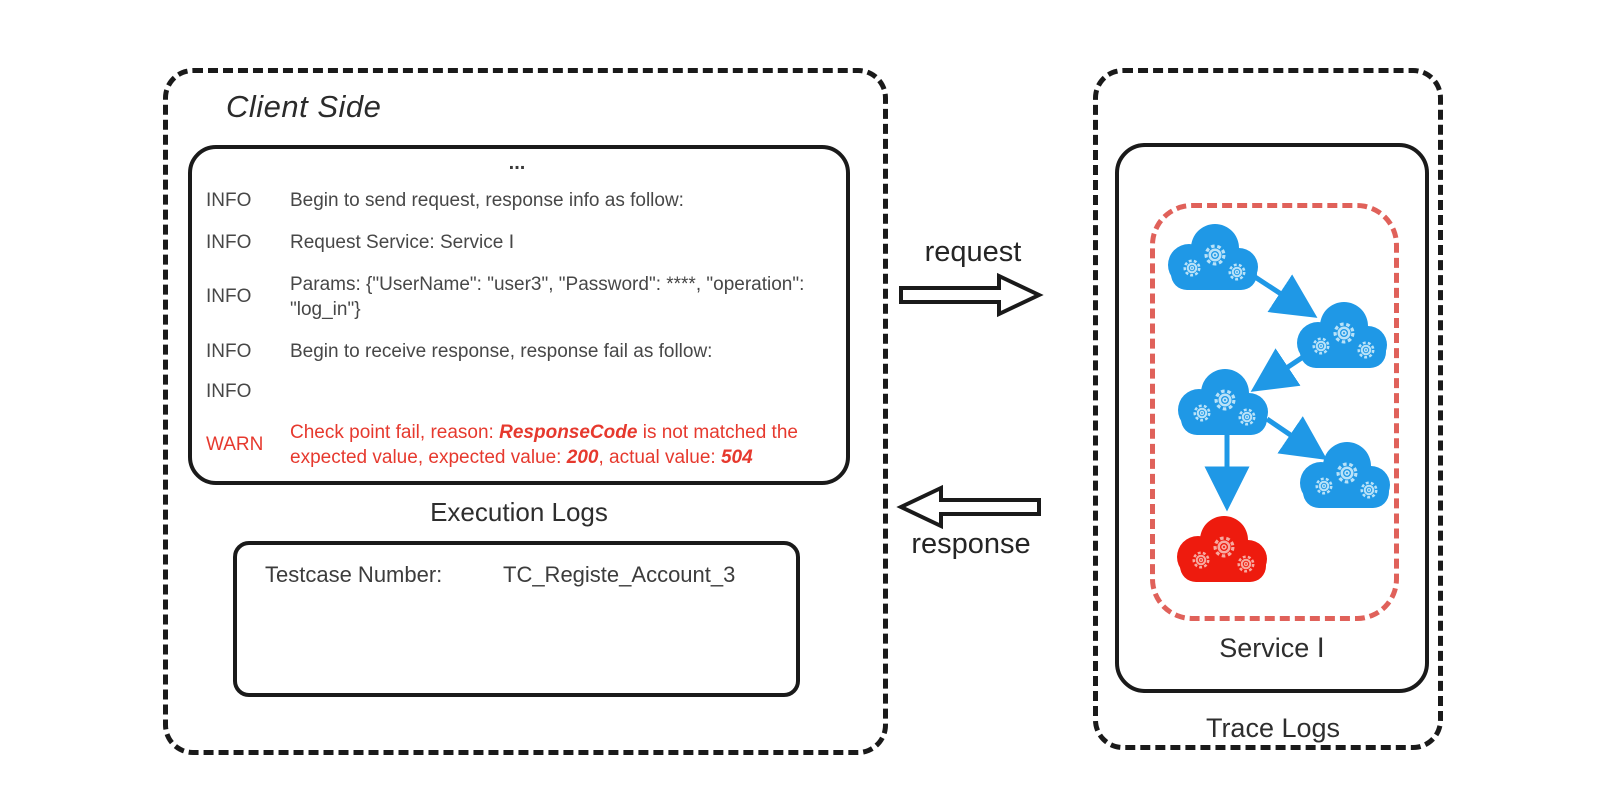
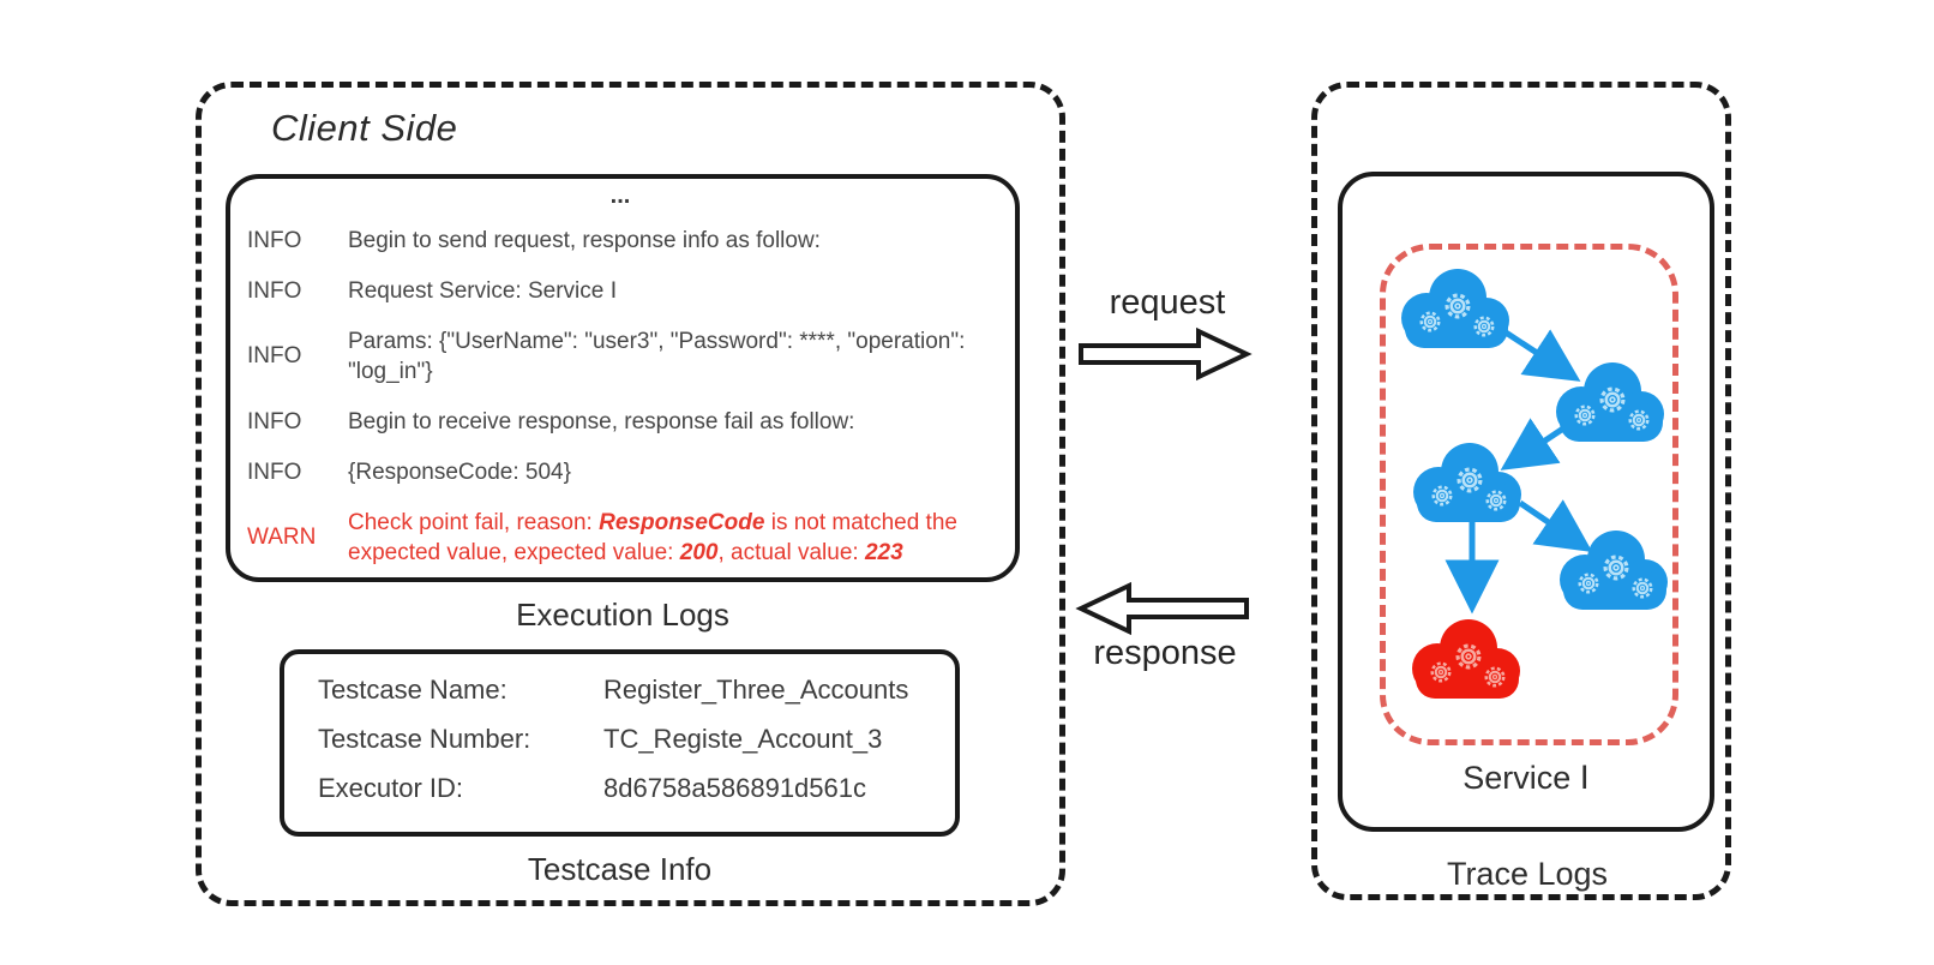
  Client Side
  ...
  INFO
  Begin to send request, response info as follow:
  INFO
  Request Service: Service Ⅰ
  INFO
  Params: {"UserName": "user3", "Password": ****, "operation": "log_in"}
  INFO
  Begin to receive response, response fail as follow:
  INFO
+ {ResponseCode: 504}
  WARN
- Check point fail, reason: ResponseCode is not matched the expected value, expected value: 200, actual value: 504
+ Check point fail, reason: ResponseCode is not matched the expected value, expected value: 200, actual value: 223
  Execution Logs
+ Testcase Name:
+ Register_Three_Accounts
  Testcase Number:
  TC_Registe_Account_3
+ Executor ID:
+ 8d6758a586891d561c
+ Testcase Info
  request
  response
  Service Ⅰ
  Trace Logs
